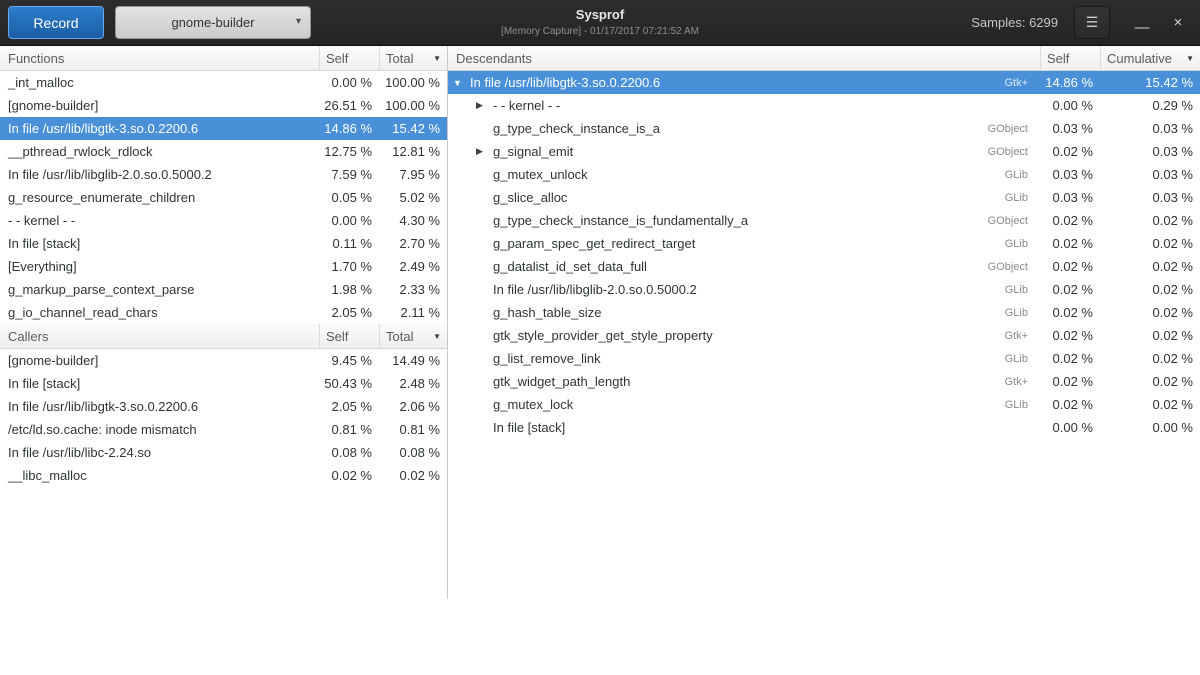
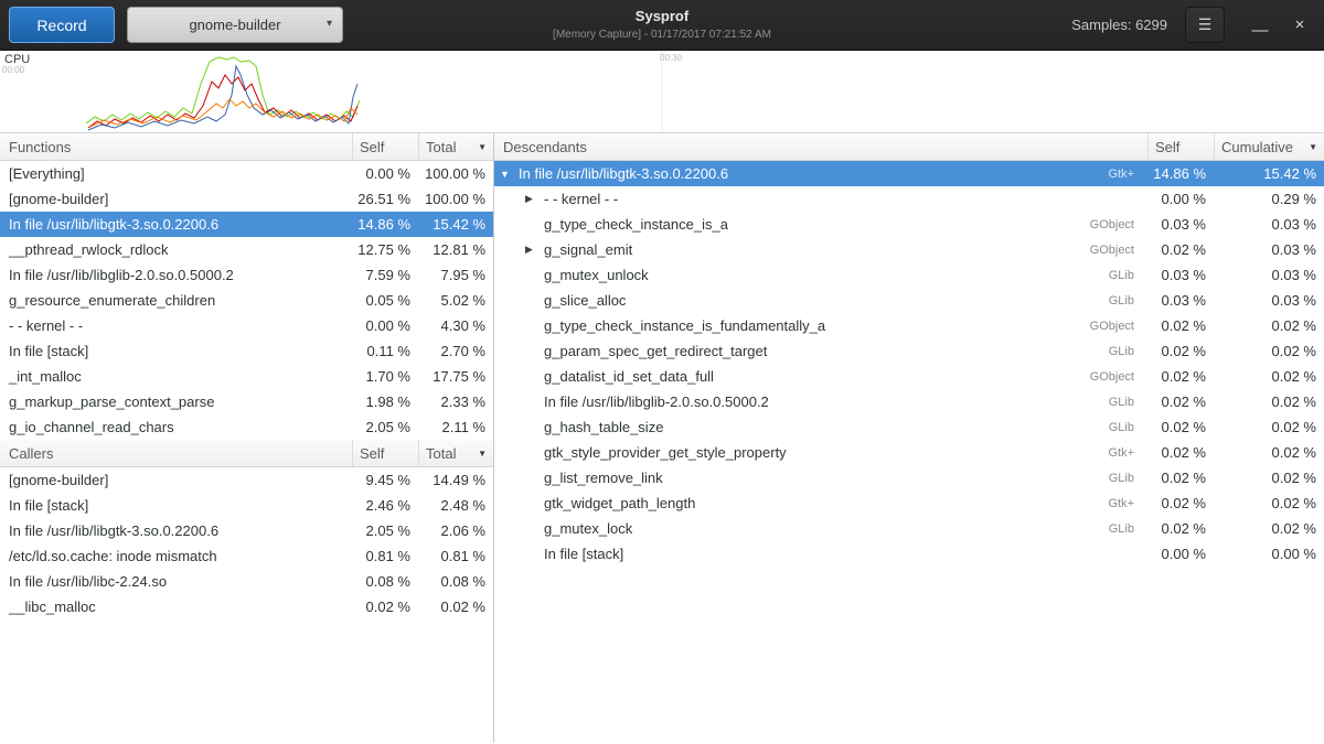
  Record
  gnome-builder
  ▾
  Sysprof
  [Memory Capture] - 01/17/2017 07:21:52 AM
  Samples: 6299
  ☰
  —
  ×
+ CPU
+ 00:00
+ 00:30
  Functions
  Self
  Total
  ▼
- _int_malloc
+ [Everything]
  0.00 %
  100.00 %
  [gnome-builder]
  26.51 %
  100.00 %
  In file /usr/lib/libgtk-3.so.0.2200.6
  14.86 %
  15.42 %
  __pthread_rwlock_rdlock
  12.75 %
  12.81 %
  In file /usr/lib/libglib-2.0.so.0.5000.2
  7.59 %
  7.95 %
  g_resource_enumerate_children
  0.05 %
  5.02 %
  - - kernel - -
  0.00 %
  4.30 %
  In file [stack]
  0.11 %
  2.70 %
- [Everything]
+ _int_malloc
  1.70 %
- 2.49 %
+ 17.75 %
  g_markup_parse_context_parse
  1.98 %
  2.33 %
  g_io_channel_read_chars
  2.05 %
  2.11 %
  Callers
  Self
  Total
  ▼
  [gnome-builder]
  9.45 %
  14.49 %
  In file [stack]
- 50.43 %
+ 2.46 %
  2.48 %
  In file /usr/lib/libgtk-3.so.0.2200.6
  2.05 %
  2.06 %
  /etc/ld.so.cache: inode mismatch
  0.81 %
  0.81 %
  In file /usr/lib/libc-2.24.so
  0.08 %
  0.08 %
  __libc_malloc
  0.02 %
  0.02 %
  Descendants
  Self
  Cumulative
  ▼
  ▼
  In file /usr/lib/libgtk-3.so.0.2200.6
  Gtk+
  14.86 %
  15.42 %
  ▶
  - - kernel - -
  0.00 %
  0.29 %
  g_type_check_instance_is_a
  GObject
  0.03 %
  0.03 %
  ▶
  g_signal_emit
  GObject
  0.02 %
  0.03 %
  g_mutex_unlock
  GLib
  0.03 %
  0.03 %
  g_slice_alloc
  GLib
  0.03 %
  0.03 %
  g_type_check_instance_is_fundamentally_a
  GObject
  0.02 %
  0.02 %
  g_param_spec_get_redirect_target
  GLib
  0.02 %
  0.02 %
  g_datalist_id_set_data_full
  GObject
  0.02 %
  0.02 %
  In file /usr/lib/libglib-2.0.so.0.5000.2
  GLib
  0.02 %
  0.02 %
  g_hash_table_size
  GLib
  0.02 %
  0.02 %
  gtk_style_provider_get_style_property
  Gtk+
  0.02 %
  0.02 %
  g_list_remove_link
  GLib
  0.02 %
  0.02 %
  gtk_widget_path_length
  Gtk+
  0.02 %
  0.02 %
  g_mutex_lock
  GLib
  0.02 %
  0.02 %
  In file [stack]
  0.00 %
  0.00 %
